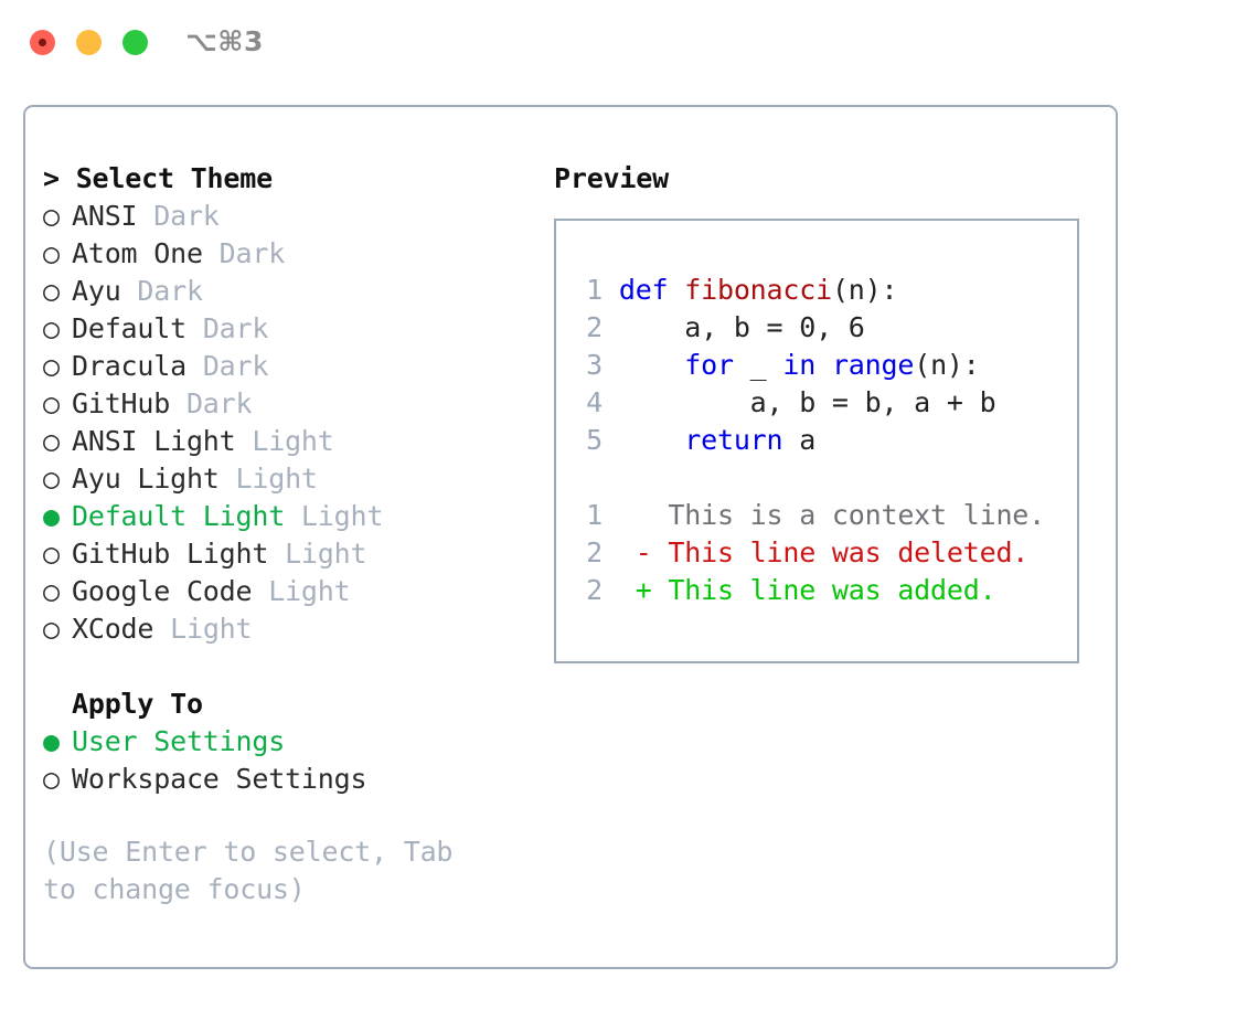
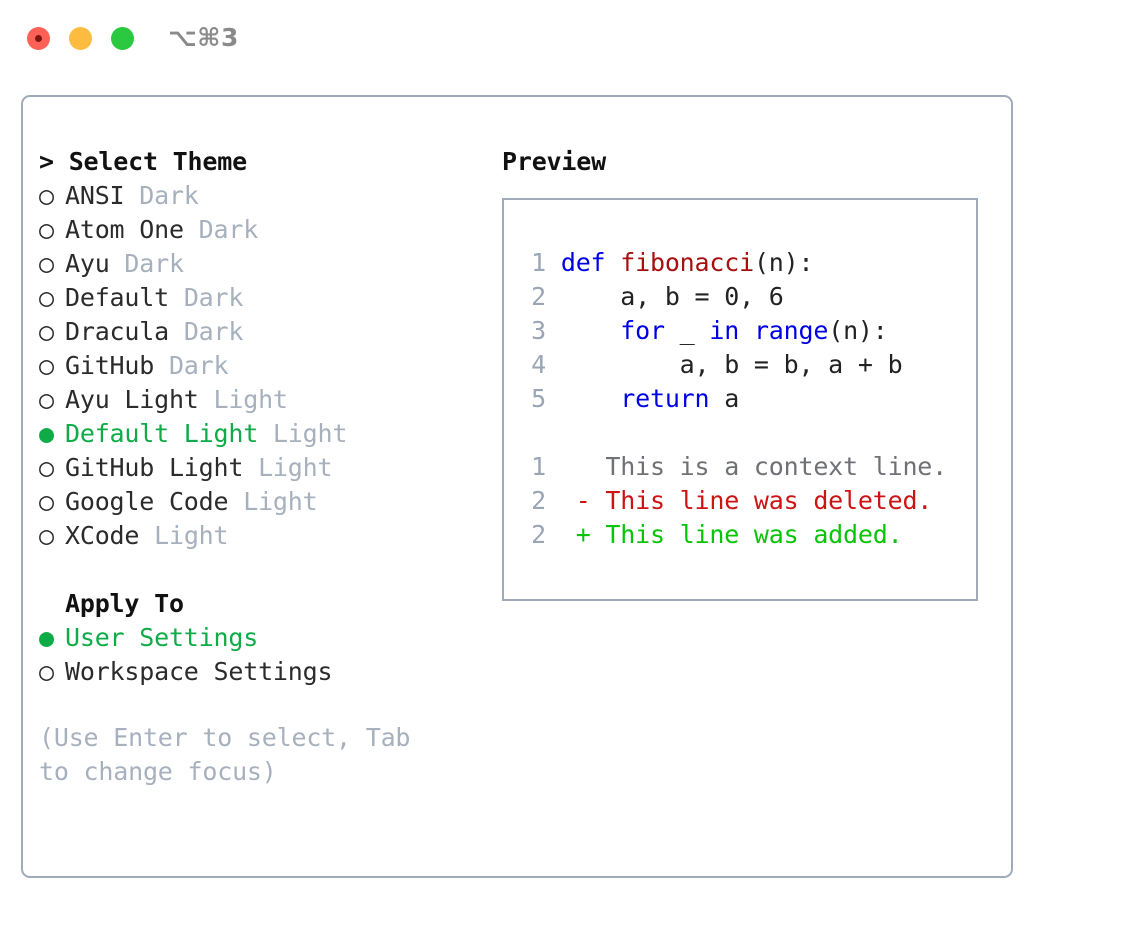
  ⌥⌘3
  > Select Theme
  ○ ANSI Dark
  ○ Atom One Dark
  ○ Ayu Dark
  ○ Default Dark
  ○ Dracula Dark
  ○ GitHub Dark
- ○ ANSI Light Light
  ○ Ayu Light Light
  ● Default Light Light
  ○ GitHub Light Light
  ○ Google Code Light
  ○ XCode Light
  Apply To
  ● User Settings
  ○ Workspace Settings
  (Use Enter to select, Tab to change focus)
  Preview
  1 def fibonacci(n):
  2 a, b = 0, 6
  3 for _ in range(n):
  4 a, b = b, a + b
  5 return a
  1 This is a context line.
  2 - This line was deleted.
  2 + This line was added.
